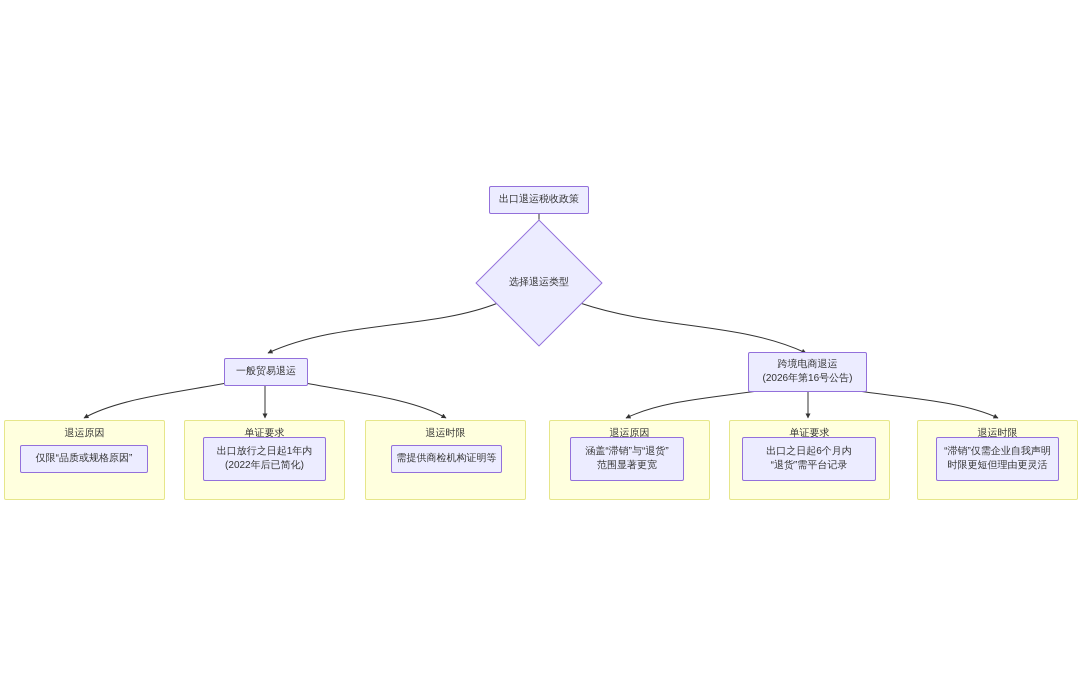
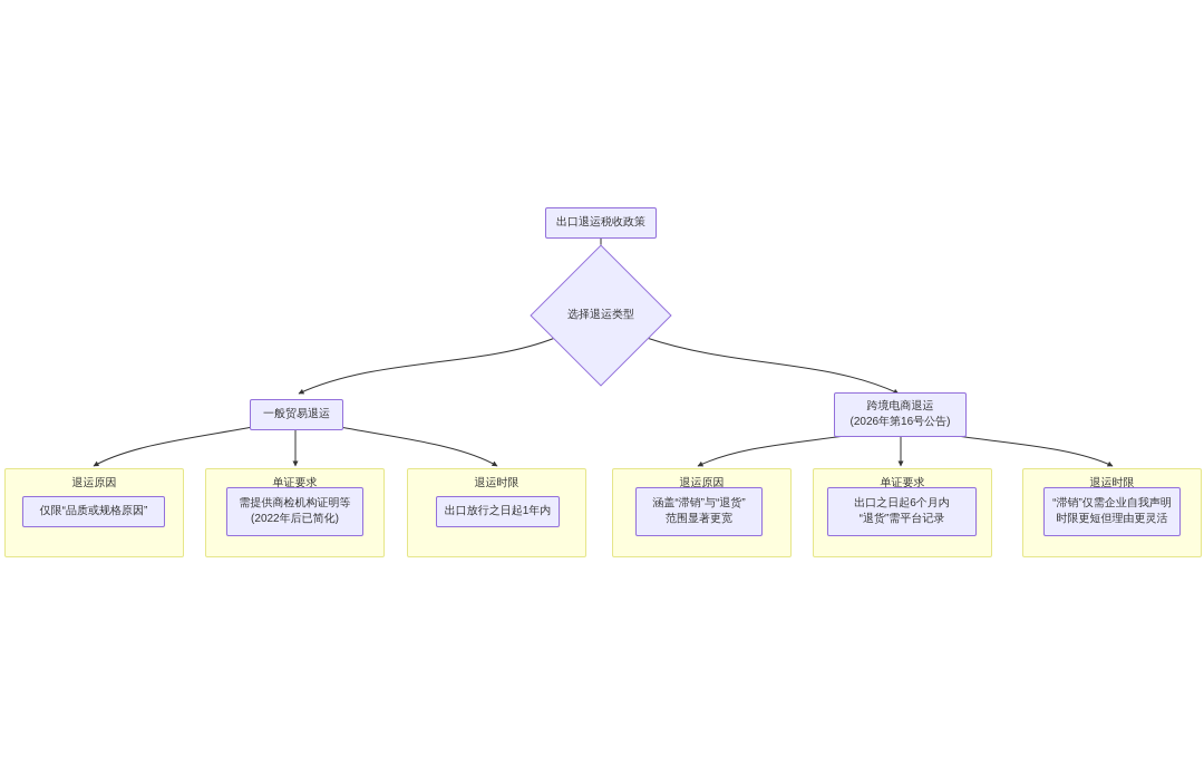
  退运原因
  单证要求
  退运时限
  退运原因
  单证要求
  退运时限
  出口退运税收政策
  选择退运类型
  一般贸易退运
  跨境电商退运
  (2026年第16号公告)
  仅限“品质或规格原因”
- 出口放行之日起1年内
+ 需提供商检机构证明等
  (2022年后已简化)
- 需提供商检机构证明等
+ 出口放行之日起1年内
  涵盖“滞销”与“退货”
  范围显著更宽
  出口之日起6个月内
  “退货”需平台记录
  “滞销”仅需企业自我声明
  时限更短但理由更灵活
